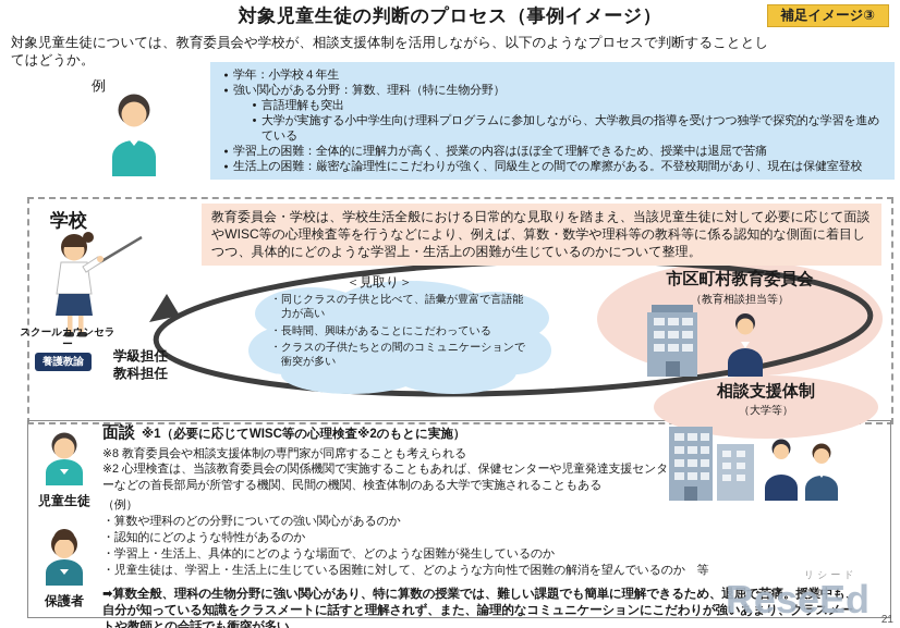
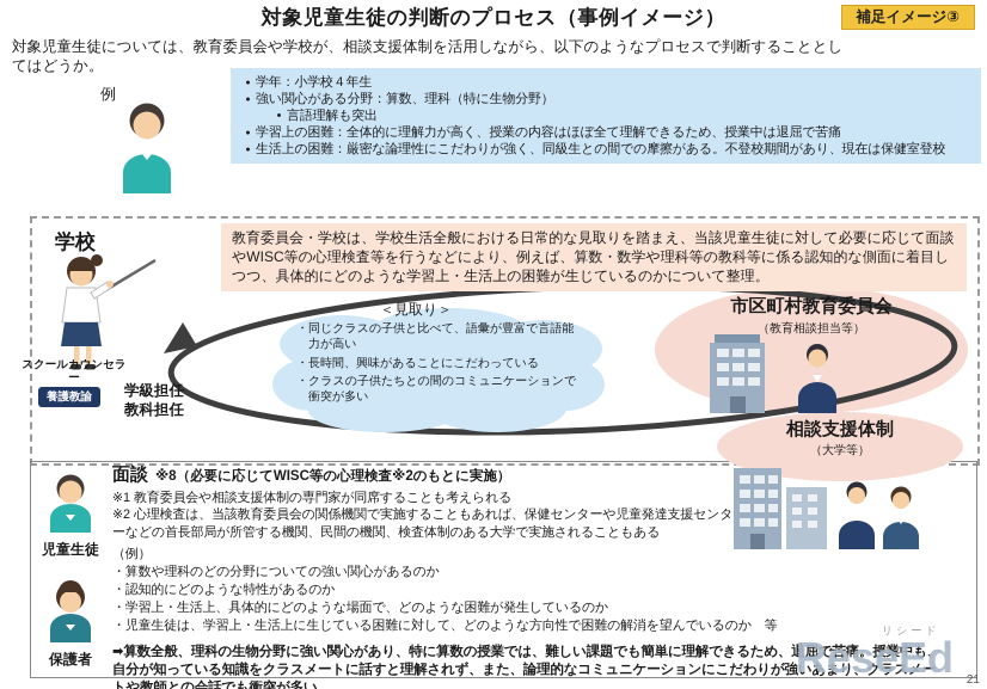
  対象児童生徒の判断のプロセス（事例イメージ）
  補足イメージ③
  対象児童生徒については、教育委員会や学校が、相談支援体制を活用しながら、以下のようなプロセスで判断することとしてはどうか。
  例
  学年：小学校４年生
  強い関心がある分野：算数、理科（特に生物分野）
  言語理解も突出
- 大学が実施する小中学生向け理科プログラムに参加しながら、大学教員の指導を受けつつ独学で探究的な学習を進めている
  学習上の困難：全体的に理解力が高く、授業の内容はほぼ全て理解できるため、授業中は退屈で苦痛
  生活上の困難：厳密な論理性にこだわりが強く、同級生との間での摩擦がある。不登校期間があり、現在は保健室登校
  教育委員会・学校は、学校生活全般における日常的な見取りを踏まえ、当該児童生徒に対して必要に応じて面談やWISC等の心理検査等を行うなどにより、例えば、算数・数学や理科等の教科等に係る認知的な側面に着目しつつ、具体的にどのような学習上・生活上の困難が生じているのかについて整理。
  学校
  スクールカウンセラー
  養護教諭
  学級担任
  教科担任
  ＜見取り＞
  同じクラスの子供と比べて、語彙が豊富で言語能力が高い
  長時間、興味があることにこだわっている
  クラスの子供たちとの間のコミュニケーションで衝突が多い
  市区町村教育委員会
  （教育相談担当等）
  相談支援体制
  （大学等）
  児童生徒
  保護者
- 面談 ※1（必要に応じてWISC等の心理検査※2のもとに実施）
+ 面談 ※8（必要に応じてWISC等の心理検査※2のもとに実施）
- ※8 教育委員会や相談支援体制の専門家が同席することも考えられる
+ ※1 教育委員会や相談支援体制の専門家が同席することも考えられる
  ※2 心理検査は、当該教育委員会の関係機関で実施することもあれば、保健センターや児童発達支援センターなどの首長部局が所管する機関、民間の機関、検査体制のある大学で実施されることもある
  （例）
  ・算数や理科のどの分野についての強い関心があるのか
  ・認知的にどのような特性があるのか
  ・学習上・生活上、具体的にどのような場面で、どのような困難が発生しているのか
  ・児童生徒は、学習上・生活上に生じている困難に対して、どのような方向性で困難の解消を望んでいるのか 等
  ➡算数全般、理科の生物分野に強い関心があり、特に算数の授業では、難しい課題でも簡単に理解できるため、退屈で苦痛。授業中も、自分が知っている知識をクラスメートに話すと理解されず、また、論理的なコミュニケーションにこだわりが強いあまり、クラスメートや教師との会話でも衝突が多い
  リシード
  ReseEd
  21
